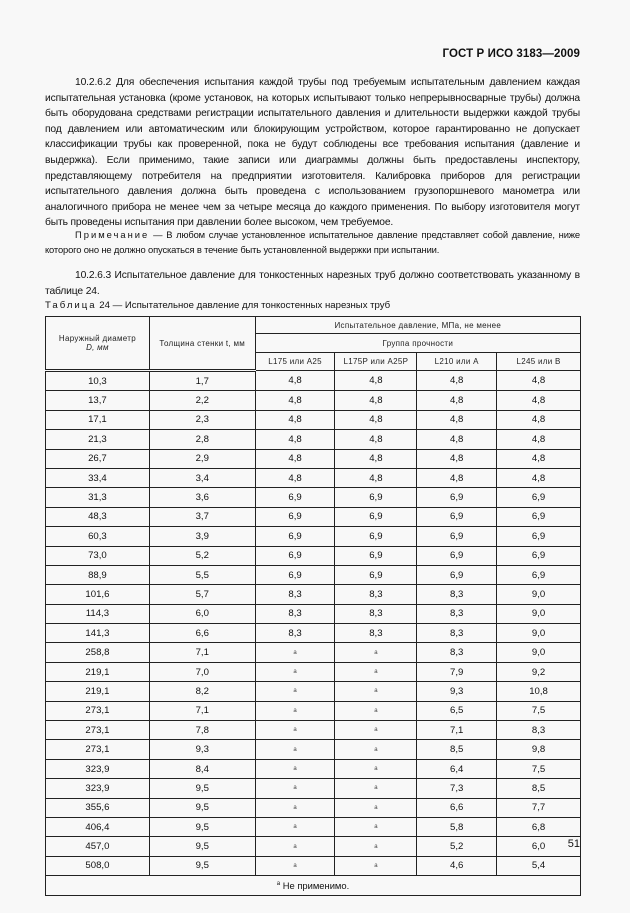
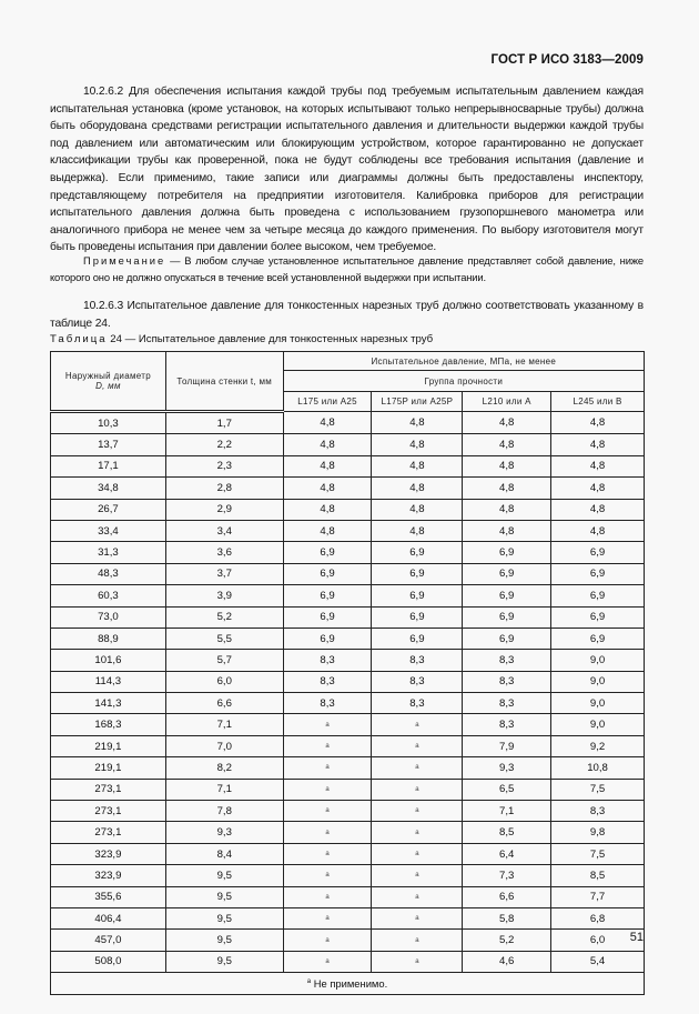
  ГОСТ Р ИСО 3183—2009
  10.2.6.2 Для обеспечения испытания каждой трубы под требуемым испытательным давлением каждая испытательная установка (кроме установок, на которых испытывают только непрерывносварные трубы) должна быть оборудована средствами регистрации испытательного давления и длительности выдержки каждой трубы под давлением или автоматическим или блокирующим устройством, которое гарантированно не допускает классификации трубы как проверенной, пока не будут соблюдены все требования испытания (давление и выдержка). Если применимо, такие записи или диаграммы должны быть предоставлены инспектору, представляющему потребителя на предприятии изготовителя. Калибровка приборов для регистрации испытательного давления должна быть проведена с использованием грузопоршневого манометра или аналогичного прибора не менее чем за четыре месяца до каждого применения. По выбору изготовителя могут быть проведены испытания при давлении более высоком, чем требуемое.
- Примечание — В любом случае установленное испытательное давление представляет собой давление, ниже которого оно не должно опускаться в течение быть установленной выдержки при испытании.
+ Примечание — В любом случае установленное испытательное давление представляет собой давление, ниже которого оно не должно опускаться в течение всей установленной выдержки при испытании.
  10.2.6.3 Испытательное давление для тонкостенных нарезных труб должно соответствовать указанному в таблице 24.
  Таблица 24 — Испытательное давление для тонкостенных нарезных труб
  Наружный диаметрD, мм	Толщина стенки t, мм	Испытательное давление, МПа, не менее
  Группа прочности
  L175 или A25	L175P или A25P	L210 или A	L245 или B
  10,3	1,7	4,8	4,8	4,8	4,8
  13,7	2,2	4,8	4,8	4,8	4,8
  17,1	2,3	4,8	4,8	4,8	4,8
- 21,3	2,8	4,8	4,8	4,8	4,8
+ 34,8	2,8	4,8	4,8	4,8	4,8
  26,7	2,9	4,8	4,8	4,8	4,8
  33,4	3,4	4,8	4,8	4,8	4,8
  31,3	3,6	6,9	6,9	6,9	6,9
  48,3	3,7	6,9	6,9	6,9	6,9
  60,3	3,9	6,9	6,9	6,9	6,9
  73,0	5,2	6,9	6,9	6,9	6,9
  88,9	5,5	6,9	6,9	6,9	6,9
  101,6	5,7	8,3	8,3	8,3	9,0
  114,3	6,0	8,3	8,3	8,3	9,0
  141,3	6,6	8,3	8,3	8,3	9,0
- 258,8	7,1			8,3	9,0
+ 168,3	7,1			8,3	9,0
  219,1	7,0			7,9	9,2
  219,1	8,2			9,3	10,8
  273,1	7,1			6,5	7,5
  273,1	7,8			7,1	8,3
  273,1	9,3			8,5	9,8
  323,9	8,4			6,4	7,5
  323,9	9,5			7,3	8,5
  355,6	9,5			6,6	7,7
  406,4	9,5			5,8	6,8
  457,0	9,5			5,2	6,0
  508,0	9,5			4,6	5,4
  Не применимо.
  51
